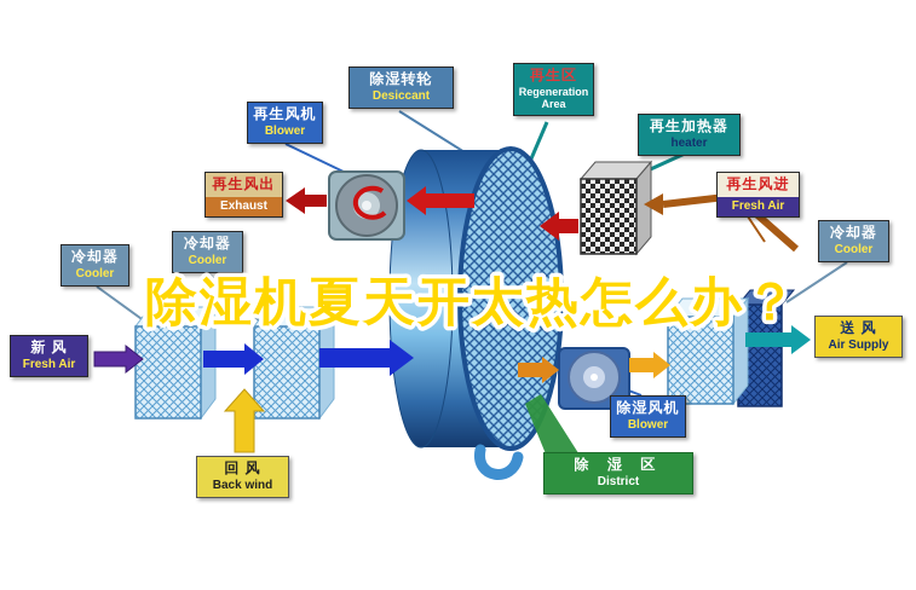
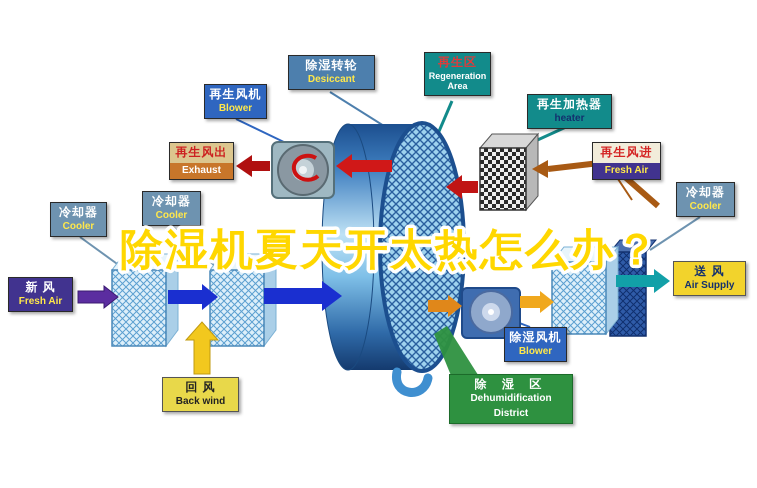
  除湿转轮
  Desiccant
  再生区
  Regeneration Area
  再生风机
  Blower
  再生加热器
  heater
  再生风出
  Exhaust
  冷却器
  Cooler
  冷却器
  Cooler
  再生风进
  Fresh Air
  冷却器
  Cooler
  新 风
  Fresh Air
  送 风
  Air Supply
  回 风
  Back wind
  除湿风机
  Blower
  除 湿 区
+ Dehumidification
  District
  除湿机夏天开太热怎么办？
